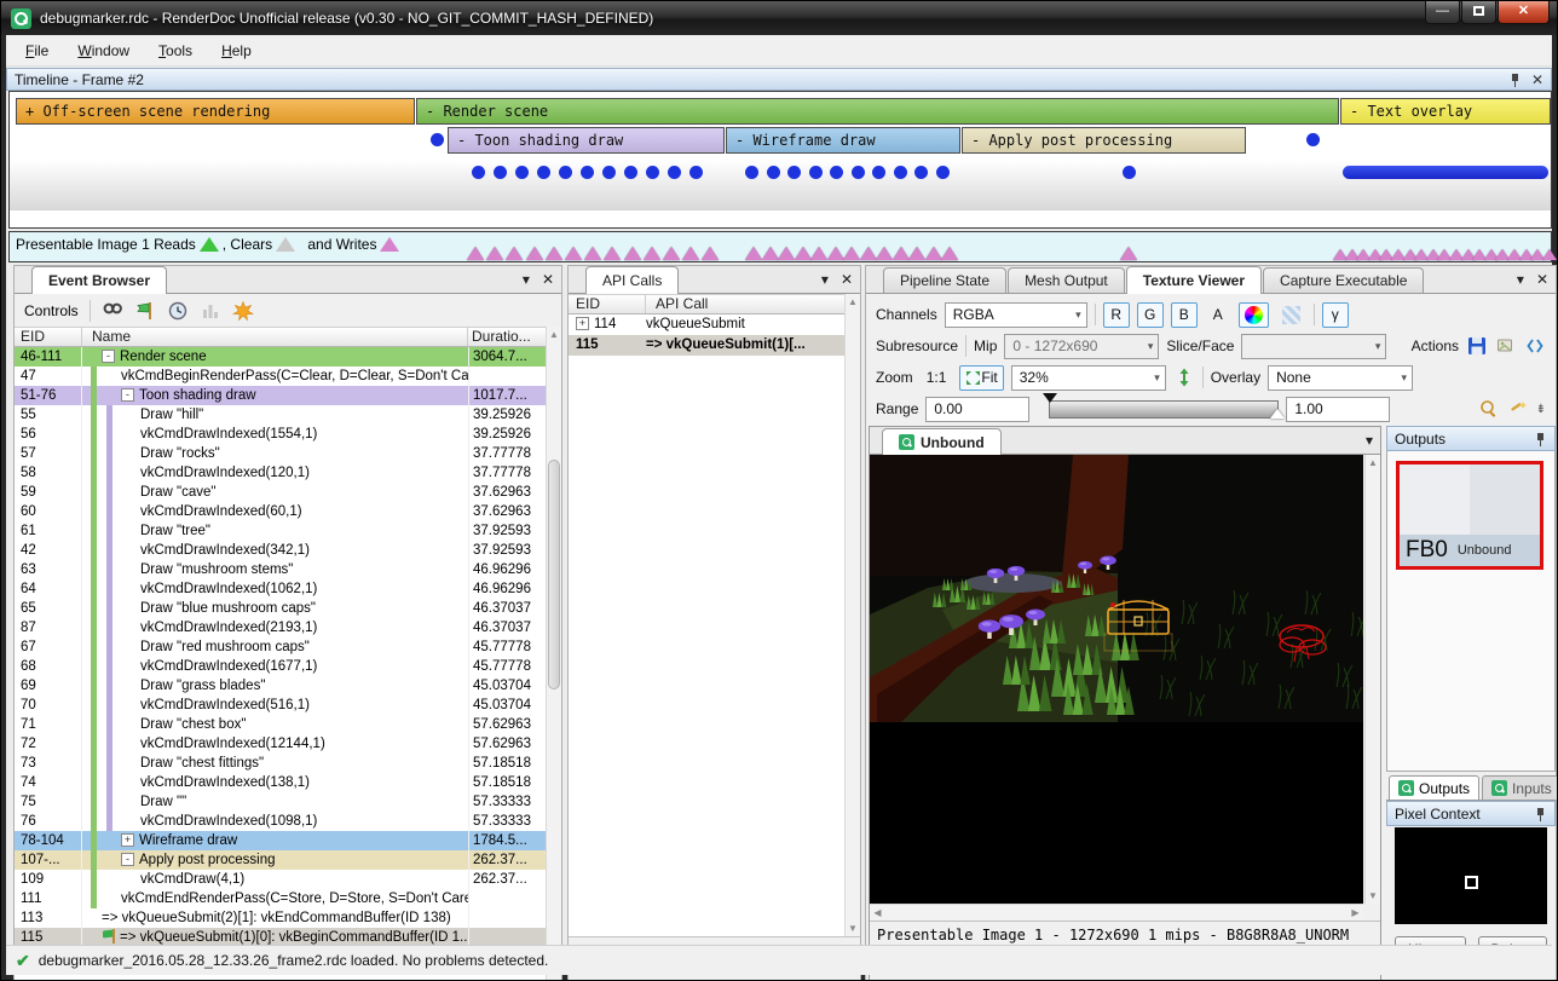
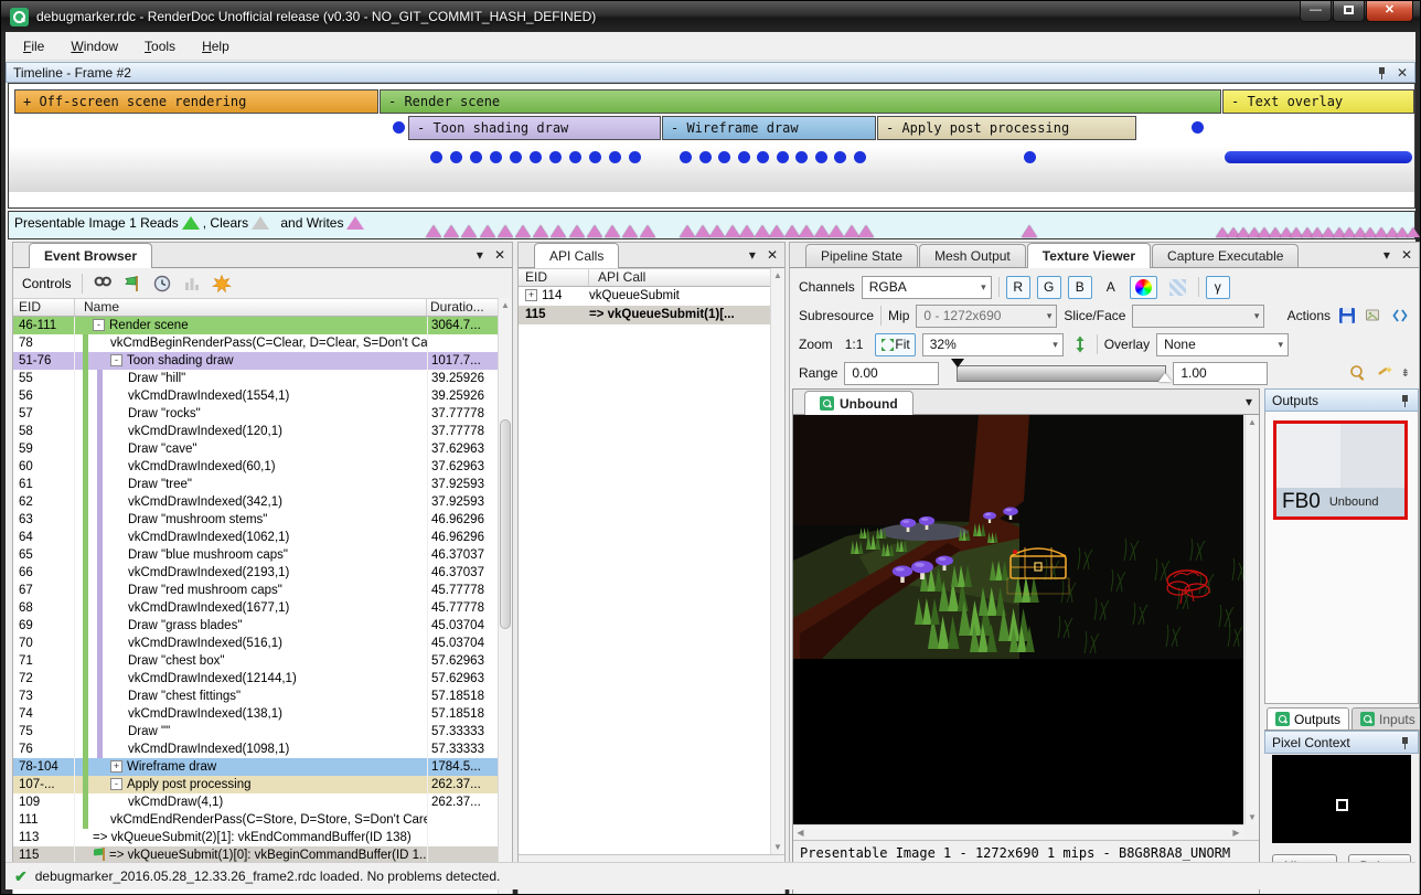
  debugmarker.rdc - RenderDoc Unofficial release (v0.30 - NO_GIT_COMMIT_HASH_DEFINED)
  —
  ✕
  File
  Window
  Tools
  Help
  Timeline - Frame #2
  ✕
  + Off-screen scene rendering
  - Render scene
  - Text overlay
  - Toon shading draw
  - Wireframe draw
  - Apply post processing
  Presentable Image 1 Reads , Clears and Writes
  Event Browser
  ▾
  ✕
  Controls
  EID
  Name
  Duratio...
  46-111
  - Render scene
  3064.7...
- 47
+ 78
  vkCmdBeginRenderPass(C=Clear, D=Clear, S=Don't Ca
  51-76
  - Toon shading draw
  1017.7...
  55
  Draw "hill"
  39.25926
  56
  vkCmdDrawIndexed(1554,1)
  39.25926
  57
  Draw "rocks"
  37.77778
  58
  vkCmdDrawIndexed(120,1)
  37.77778
  59
  Draw "cave"
  37.62963
  60
  vkCmdDrawIndexed(60,1)
  37.62963
  61
  Draw "tree"
  37.92593
- 42
+ 62
  vkCmdDrawIndexed(342,1)
  37.92593
  63
  Draw "mushroom stems"
  46.96296
  64
  vkCmdDrawIndexed(1062,1)
  46.96296
  65
  Draw "blue mushroom caps"
  46.37037
- 87
+ 66
  vkCmdDrawIndexed(2193,1)
  46.37037
  67
  Draw "red mushroom caps"
  45.77778
  68
  vkCmdDrawIndexed(1677,1)
  45.77778
  69
  Draw "grass blades"
  45.03704
  70
  vkCmdDrawIndexed(516,1)
  45.03704
  71
  Draw "chest box"
  57.62963
  72
  vkCmdDrawIndexed(12144,1)
  57.62963
  73
  Draw "chest fittings"
  57.18518
  74
  vkCmdDrawIndexed(138,1)
  57.18518
  75
  Draw ""
  57.33333
  76
  vkCmdDrawIndexed(1098,1)
  57.33333
  78-104
  + Wireframe draw
  1784.5...
  107-...
  - Apply post processing
  262.37...
  109
  vkCmdDraw(4,1)
  262.37...
  111
  vkCmdEndRenderPass(C=Store, D=Store, S=Don't Care
  113
  => vkQueueSubmit(2)[1]: vkEndCommandBuffer(ID 138)
  115
  => vkQueueSubmit(1)[0]: vkBeginCommandBuffer(ID 1..
  ▲
  API Calls
  ▾
  ✕
  EID
  API Call
  + 114
  vkQueueSubmit
  115
  => vkQueueSubmit(1)[...
  ▲
  ▼
  Pipeline State
  Mesh Output
  Texture Viewer
  Capture Executable
  ▾
  ✕
  Channels
  RGBA
  ▾
  R
  G
  B
  A
  γ
  Subresource
  Mip
  0 - 1272x690
  ▾
  Slice/Face
  ▾
  Actions
  Zoom
  1:1
  Fit
  32%
  ▾
  Overlay
  None
  ▾
  Range
  0.00
  1.00
  ⇟
  Unbound
  ▾
  ▲
  ▼
  ◀
  ▶
  Presentable Image 1 - 1272x690 1 mips - B8G8R8A8_UNORM
  Outputs
  FB0
  Unbound
  Outputs
  Inputs
  Pixel Context
  ✔
  debugmarker_2016.05.28_12.33.26_frame2.rdc loaded. No problems detected.
